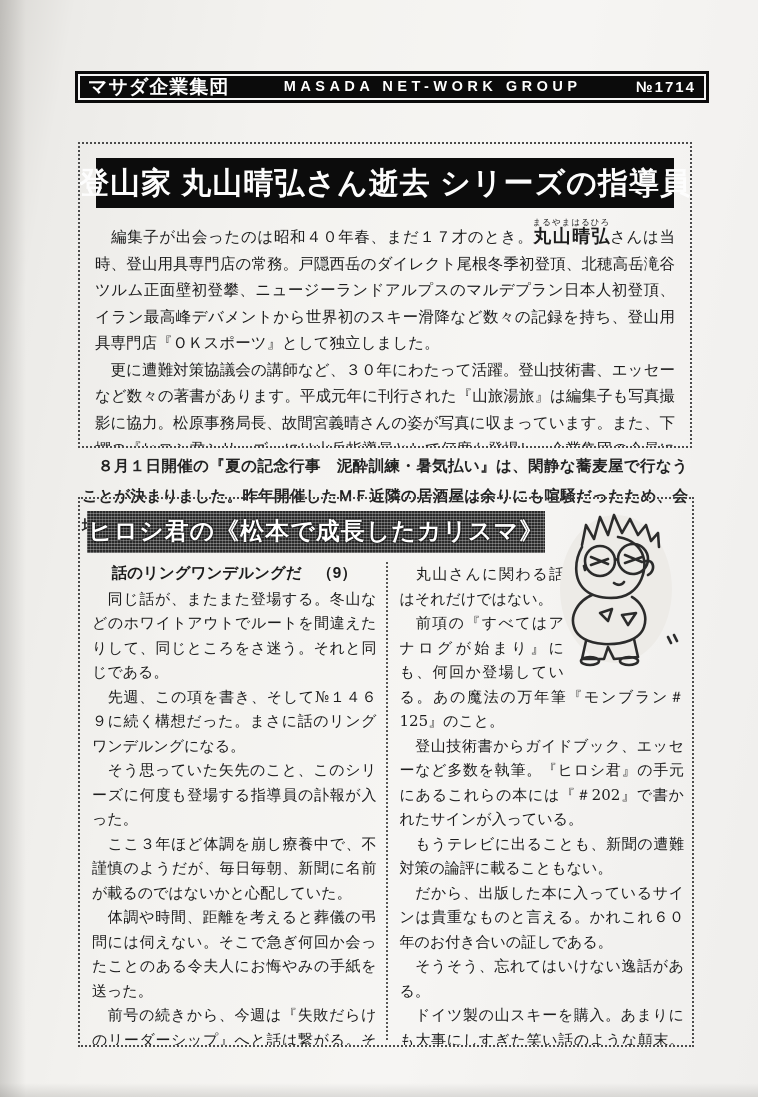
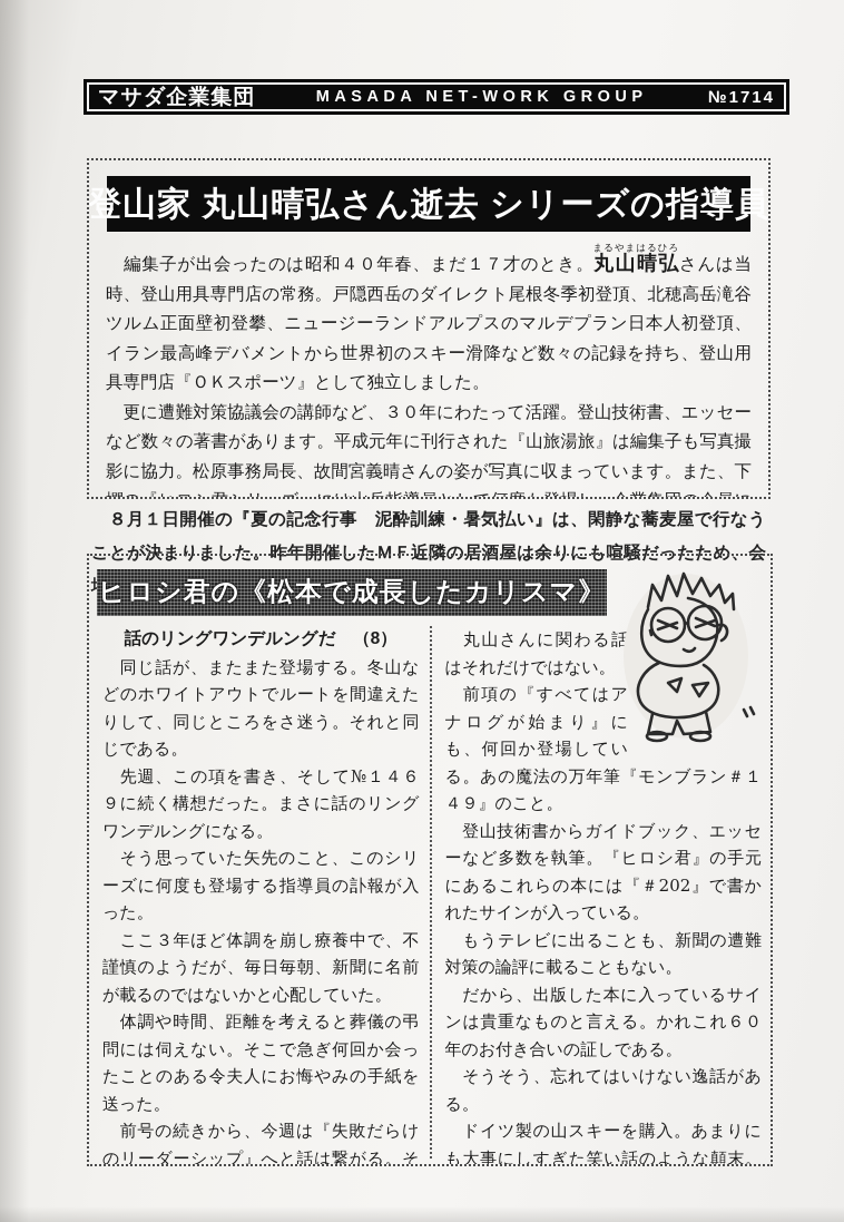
  マサダ企業集団
  MASADA NET-WORK GROUP
  №1714
  登山家 丸山晴弘さん逝去 シリーズの指導員
  編集子が出会ったのは昭和４０年春、まだ１７才のとき。丸山晴弘まるやまはるひろさんは当時、登山用具専門店の常務。戸隠西岳のダイレクト尾根冬季初登頂、北穂高岳滝谷ツルム正面壁初登攀、ニュージーランドアルプスのマルデプラン日本人初登頂、イラン最高峰デバメントから世界初のスキー滑降など数々の記録を持ち、登山用具専門店『ＯＫスポーツ』として独立しました。
  更に遭難対策協議会の講師など、３０年にわたって活躍。登山技術書、エッセーなど数々の著書があります。平成元年に刊行された『山旅湯旅』は編集子も写真撮影に協力。松原事務局長、故間宮義晴さんの姿が写真に収まっています。また、下
  ８月１日開催の『夏の記念行事 泥酔訓練・暑気払い』は、閑静な蕎麦屋で行なうことが決まりました。昨年開催したＭＦ近隣の居酒屋は余りにも喧騒だったため、会
  ヒロシ君の《松本で成長したカリスマ》
- 話のリングワンデルングだ （9）
+ 話のリングワンデルングだ （8）
  同じ話が、またまた登場する。冬山などのホワイトアウトでルートを間違えたりして、同じところをさ迷う。それと同じである。
  先週、この項を書き、そして№１４６９に続く構想だった。まさに話のリングワンデルングになる。
  そう思っていた矢先のこと、このシリーズに何度も登場する指導員の訃報が入った。
  ここ３年ほど体調を崩し療養中で、不謹慎のようだが、毎日毎朝、新聞に名前が載るのではないかと心配していた。
  体調や時間、距離を考えると葬儀の弔問には伺えない。そこで急ぎ何回か会ったことのある令夫人にお悔やみの手紙を送った。
  丸山さんに関わる話はそれだけではない。
- 前項の『すべてはアナログが始まり』にも、何回か登場している。あの魔法の万年筆『モンブラン＃125』のこと。
+ 前項の『すべてはアナログが始まり』にも、何回か登場している。あの魔法の万年筆『モンブラン＃１４９』のこと。
  登山技術書からガイドブック、エッセーなど多数を執筆。『ヒロシ君』の手元にあるこれらの本には『＃202』で書かれたサインが入っている。
  もうテレビに出ることも、新聞の遭難対策の論評に載ることもない。
  だから、出版した本に入っているサインは貴重なものと言える。かれこれ６０年のお付き合いの証しである。
  そうそう、忘れてはいけない逸話がある。
